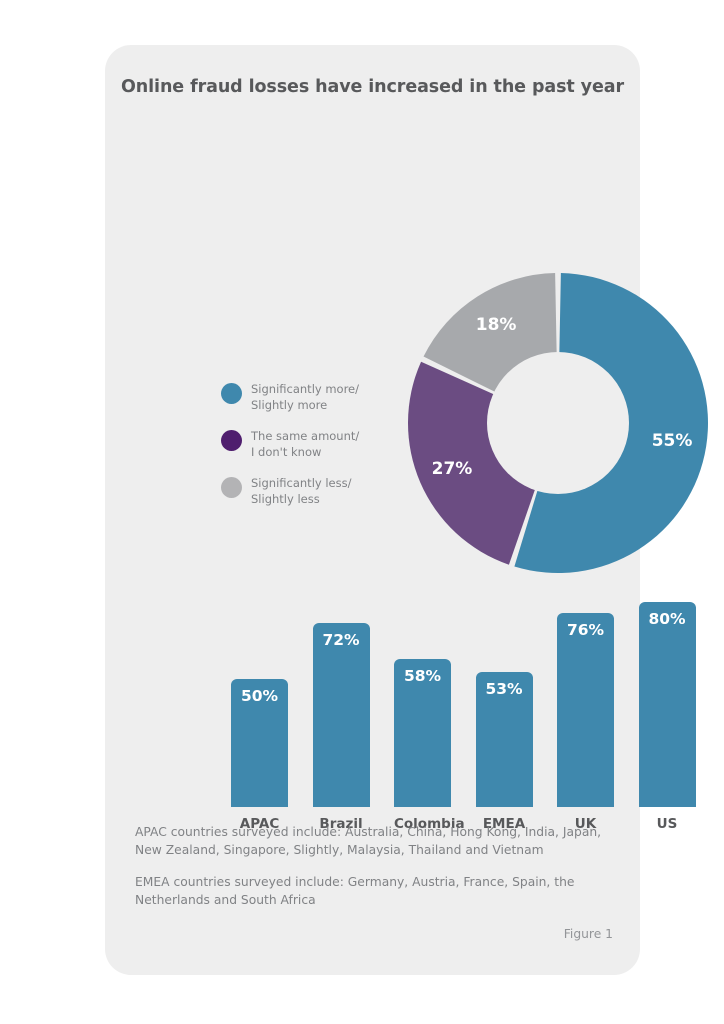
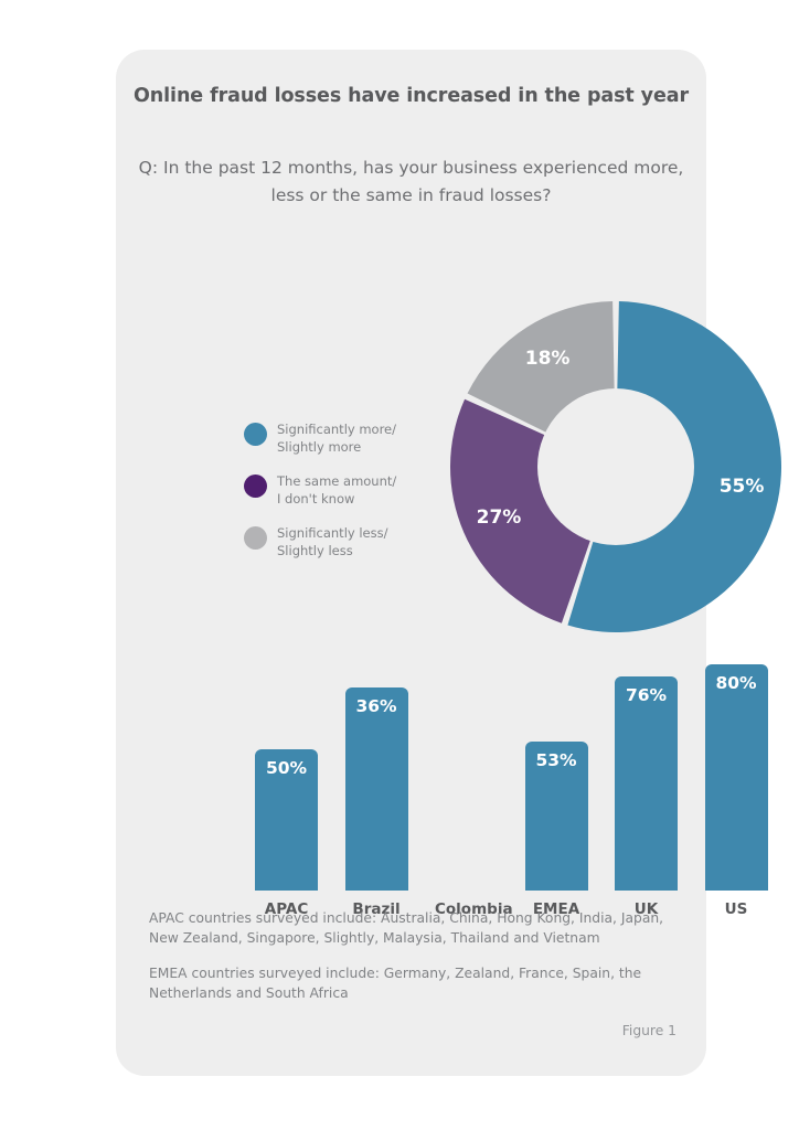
  Online fraud losses have increased in the past year
+ Q: In the past 12 months, has your business experienced more, less or the same in fraud losses?
  Significantly more/
  Slightly more
  The same amount/
  I don't know
  Significantly less/
  Slightly less
  55%
  27%
  18%
  50%
  APAC
- 72%
+ 36%
  Brazil
- 58%
  Colomb
  53%
  EMEA
  76%
  UK
  80%
  US
  APAC countries surveyed include: Australia, China, Hong Kong, India, Japan, New Zealand, Singapore, Slightly, Malaysia, Thailand and Vietnam
- EMEA countries surveyed include: Germany, Austria, France, Spain, the Netherlands and South Africa
+ EMEA countries surveyed include: Germany, Zealand, France, Spain, the Netherlands and South Africa
  Figure 1
